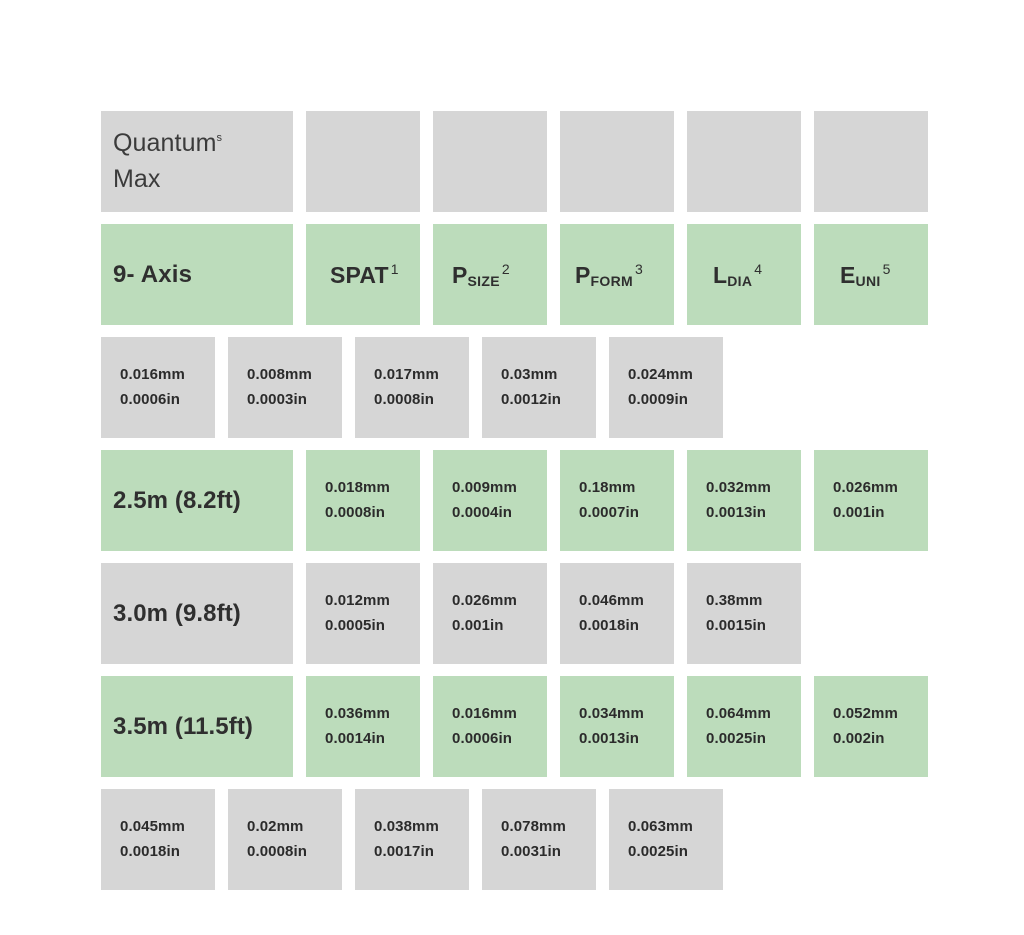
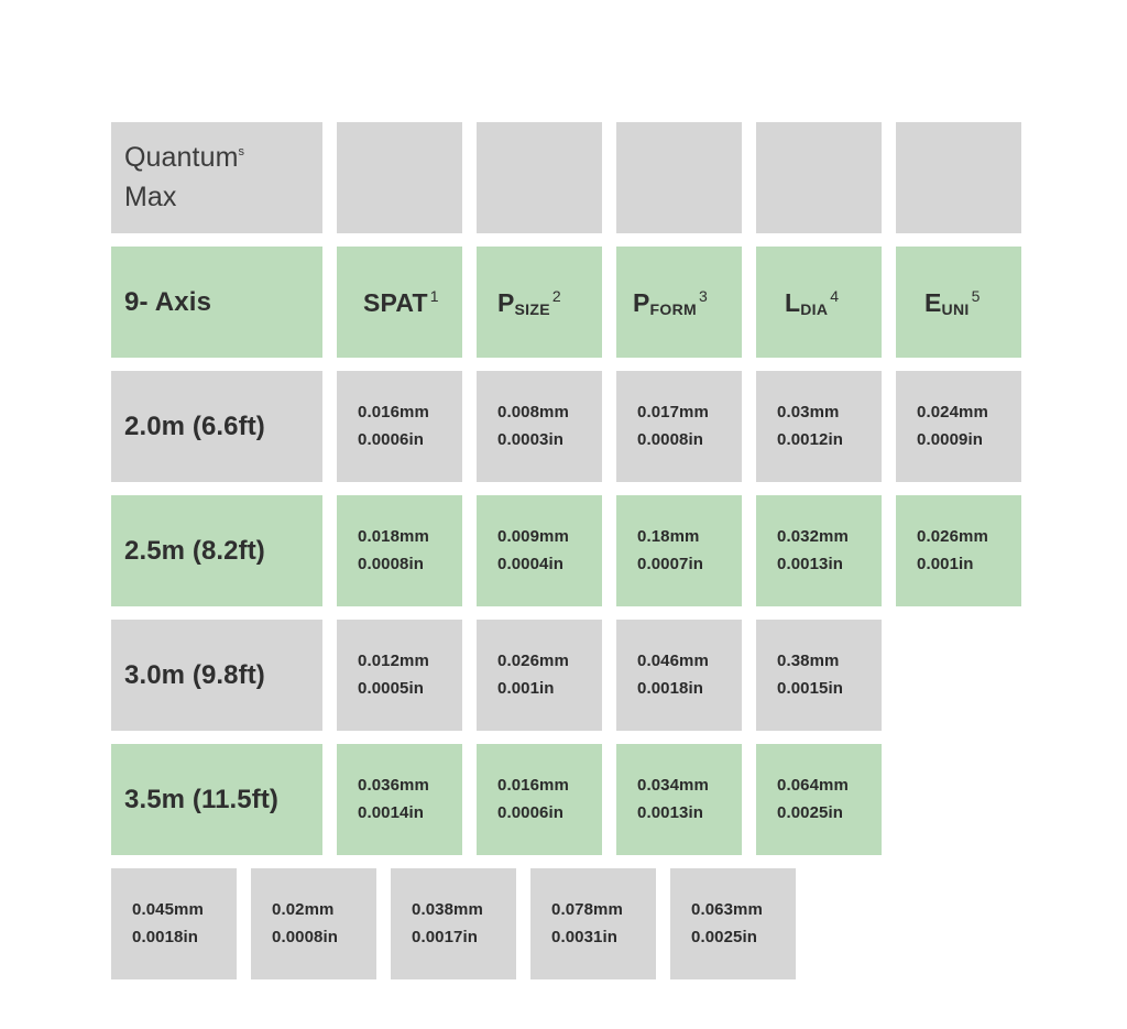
  Quantums
  Max
  9- Axis
  SPAT 1
  PSIZE2
  PFORM3
  LDIA4
  EUNI5
+ 2.0m (6.6ft)
  0.016mm
  0.0006in
  0.008mm
  0.0003in
  0.017mm
  0.0008in
  0.03mm
  0.0012in
  0.024mm
  0.0009in
  2.5m (8.2ft)
  0.018mm
  0.0008in
  0.009mm
  0.0004in
  0.18mm
  0.0007in
  0.032mm
  0.0013in
  0.026mm
  0.001in
  3.0m (9.8ft)
  0.012mm
  0.0005in
  0.026mm
  0.001in
  0.046mm
  0.0018in
  0.38mm
  0.0015in
  3.5m (11.5ft)
  0.036mm
  0.0014in
  0.016mm
  0.0006in
  0.034mm
  0.0013in
  0.064mm
  0.0025in
- 0.052mm
- 0.002in
  0.045mm
  0.0018in
  0.02mm
  0.0008in
  0.038mm
  0.0017in
  0.078mm
  0.0031in
  0.063mm
  0.0025in
